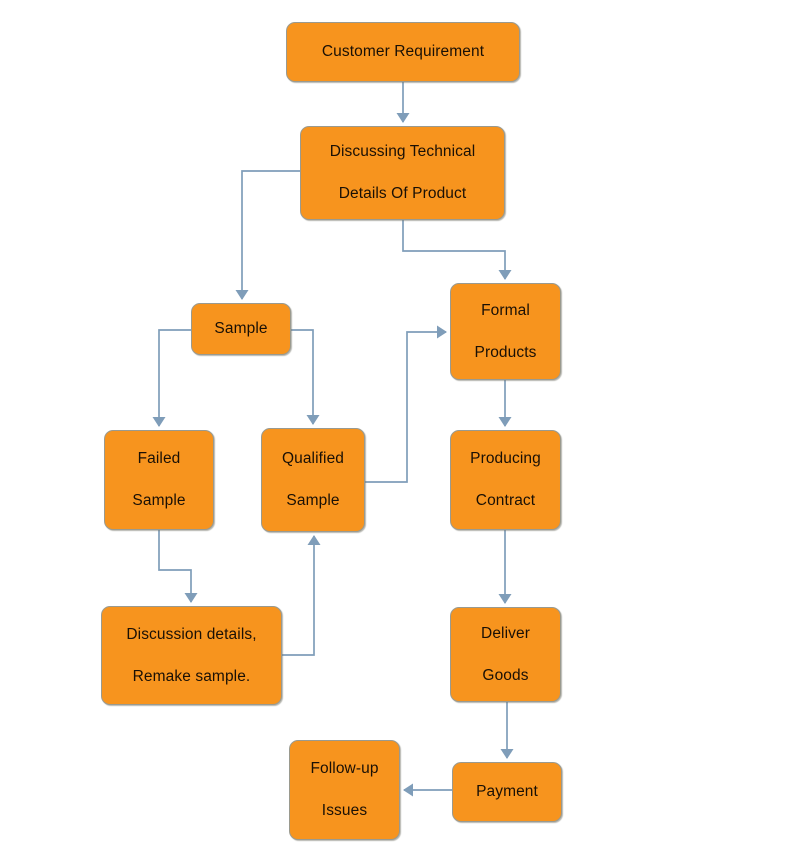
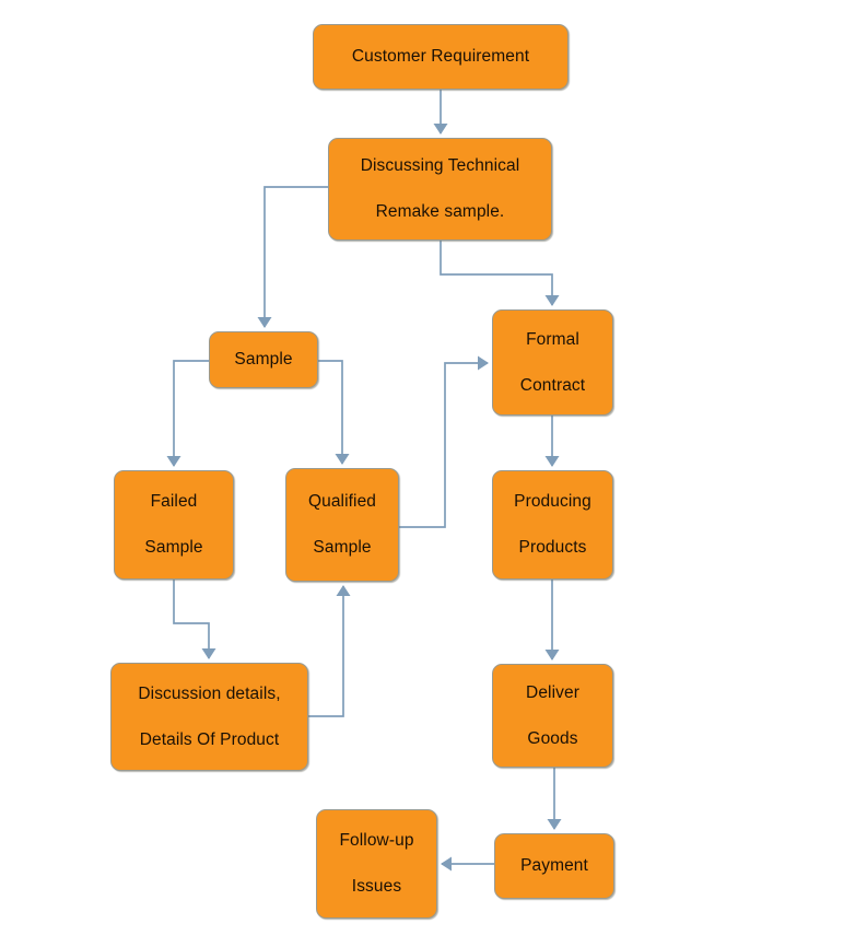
  Customer Requirement
  Discussing Technical
- Details Of Product
+ Remake sample.
  Sample
  Formal
- Products
+ Contract
  Failed
  Sample
  Qualified
  Sample
  Producing
- Contract
+ Products
  Discussion details,
- Remake sample.
+ Details Of Product
  Deliver
  Goods
  Follow-up
  Issues
  Payment
